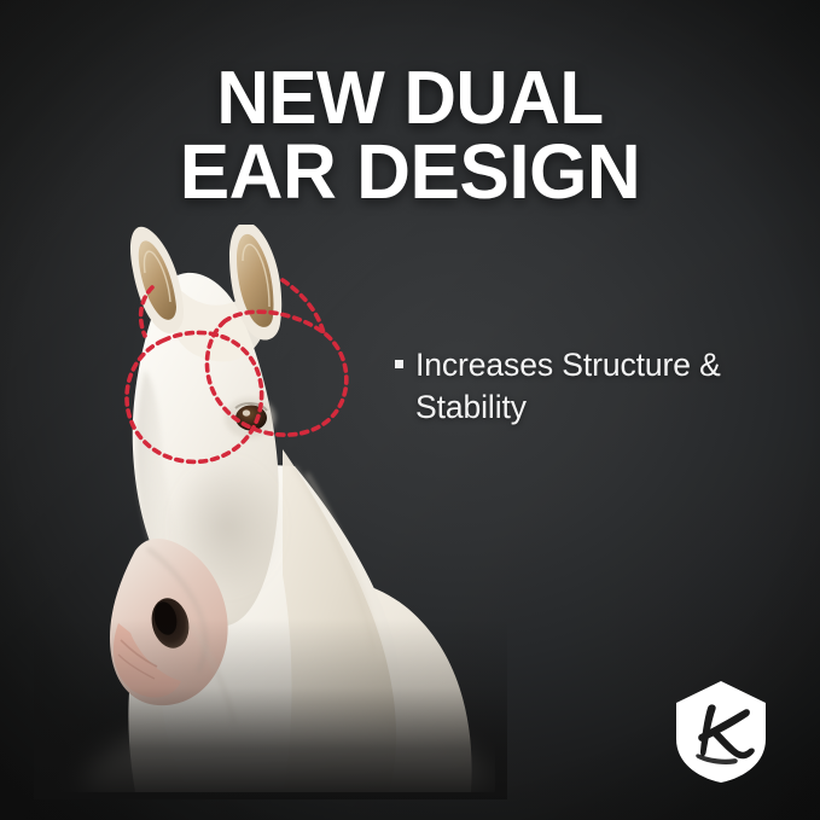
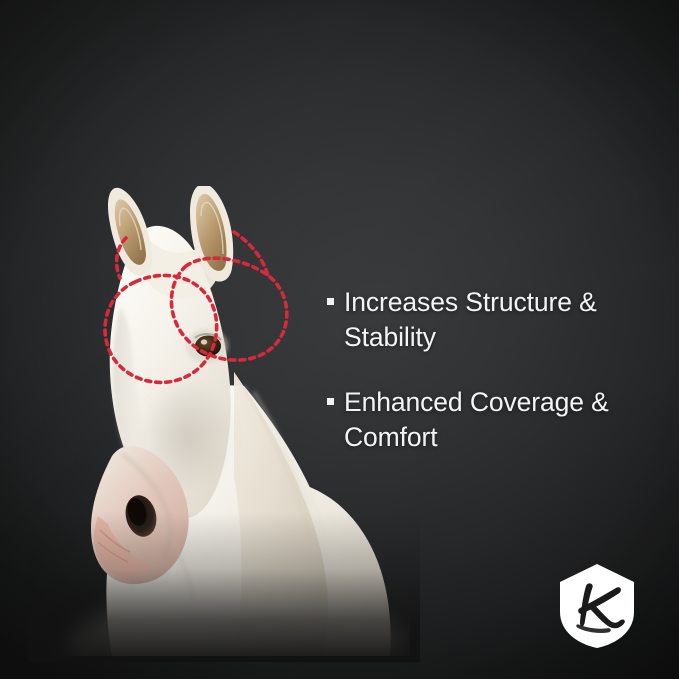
- NEW DUAL
- EAR DESIGN
  Increases Structure & Stability
+ Enhanced Coverage & Comfort
